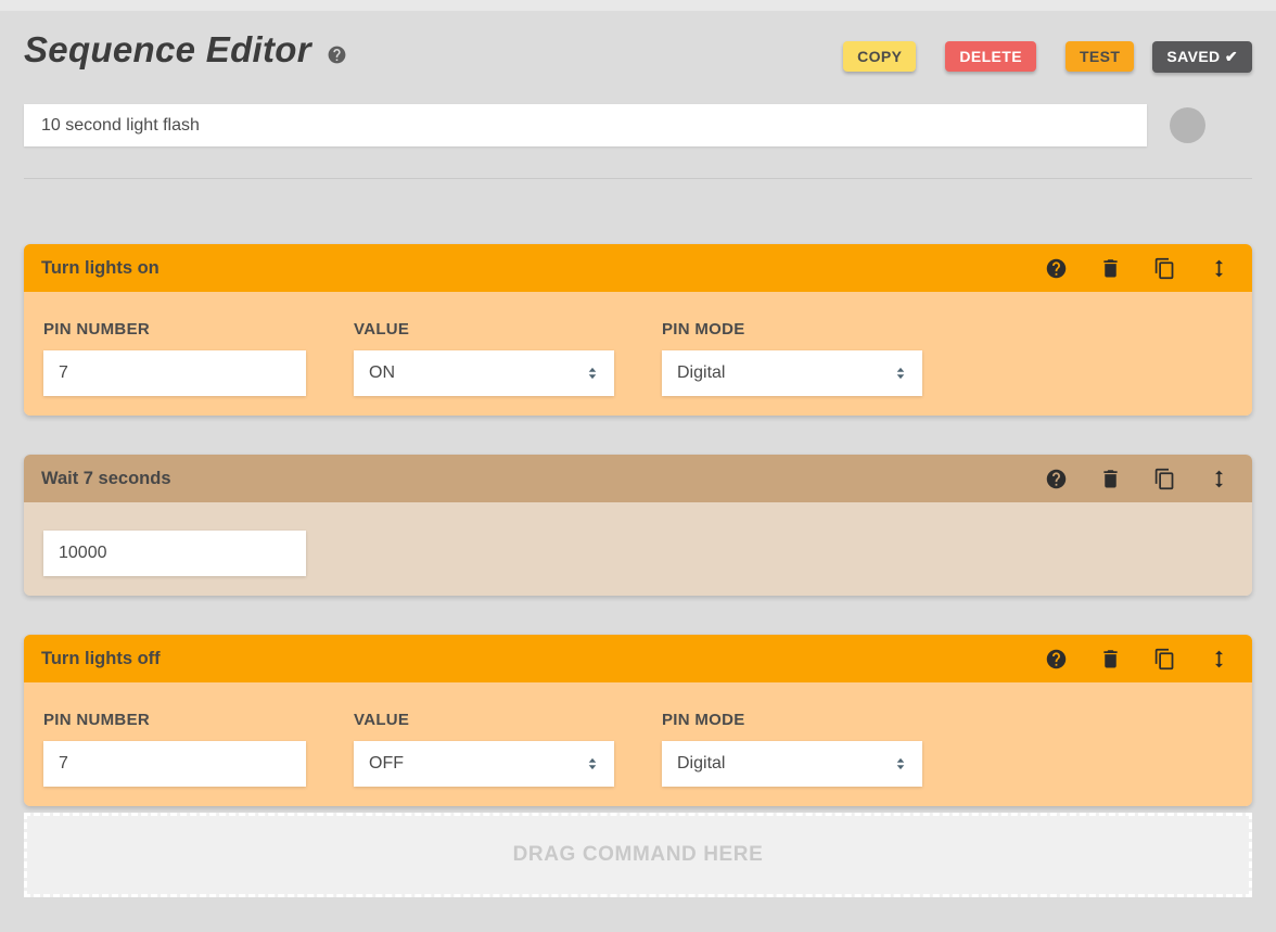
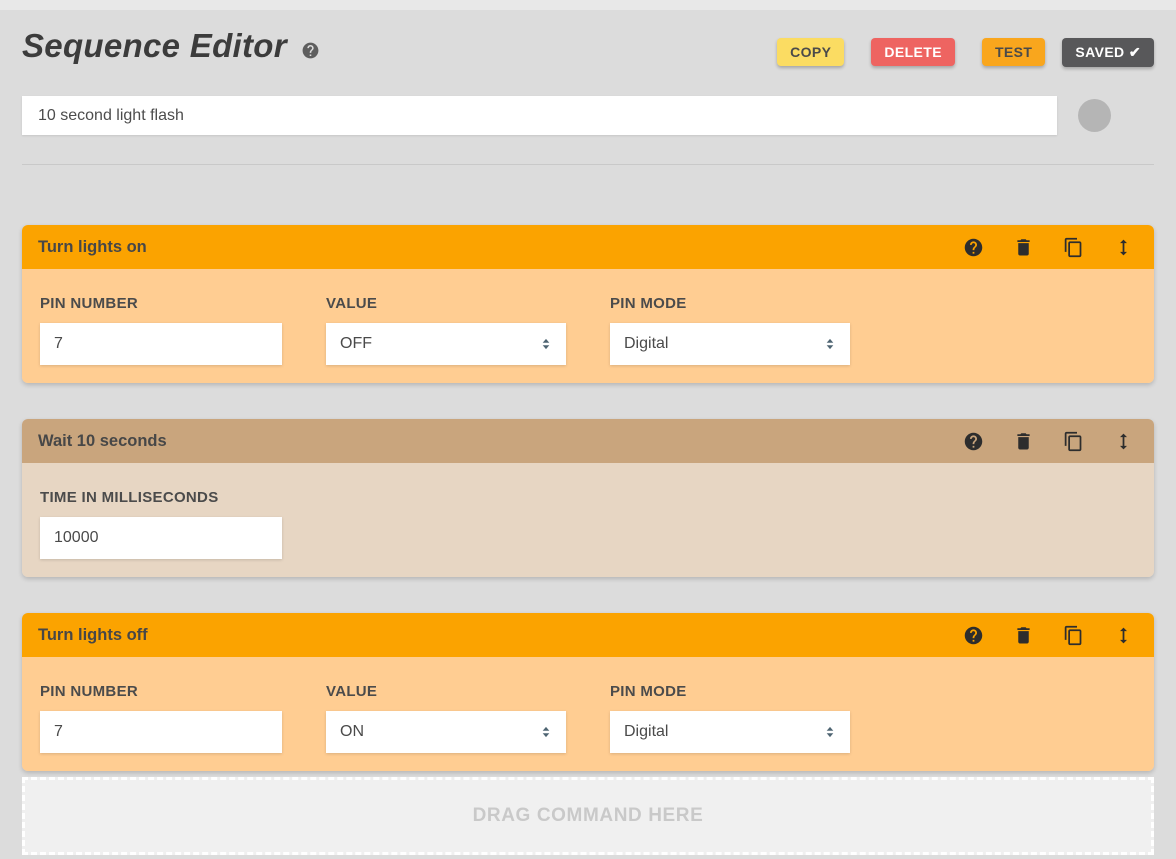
  Sequence Editor
  COPY
  DELETE
  TEST
  SAVED ✔
  10 second light flash
  Turn lights on
  PIN NUMBER
  7
  VALUE
- ON
+ OFF
  PIN MODE
  Digital
- Wait 7 seconds
+ Wait 10 seconds
+ TIME IN MILLISECONDS
  10000
  Turn lights off
  PIN NUMBER
  7
  VALUE
- OFF
+ ON
  PIN MODE
  Digital
  DRAG COMMAND HERE
